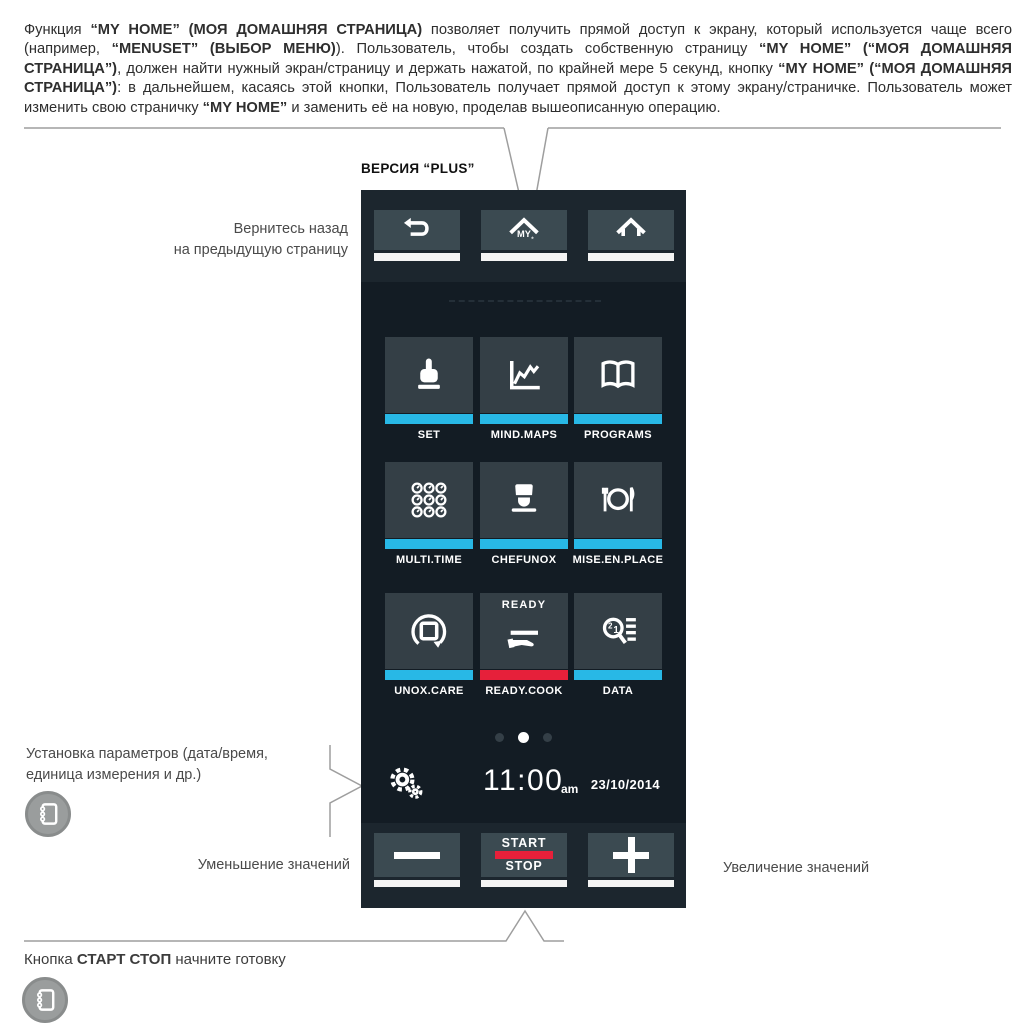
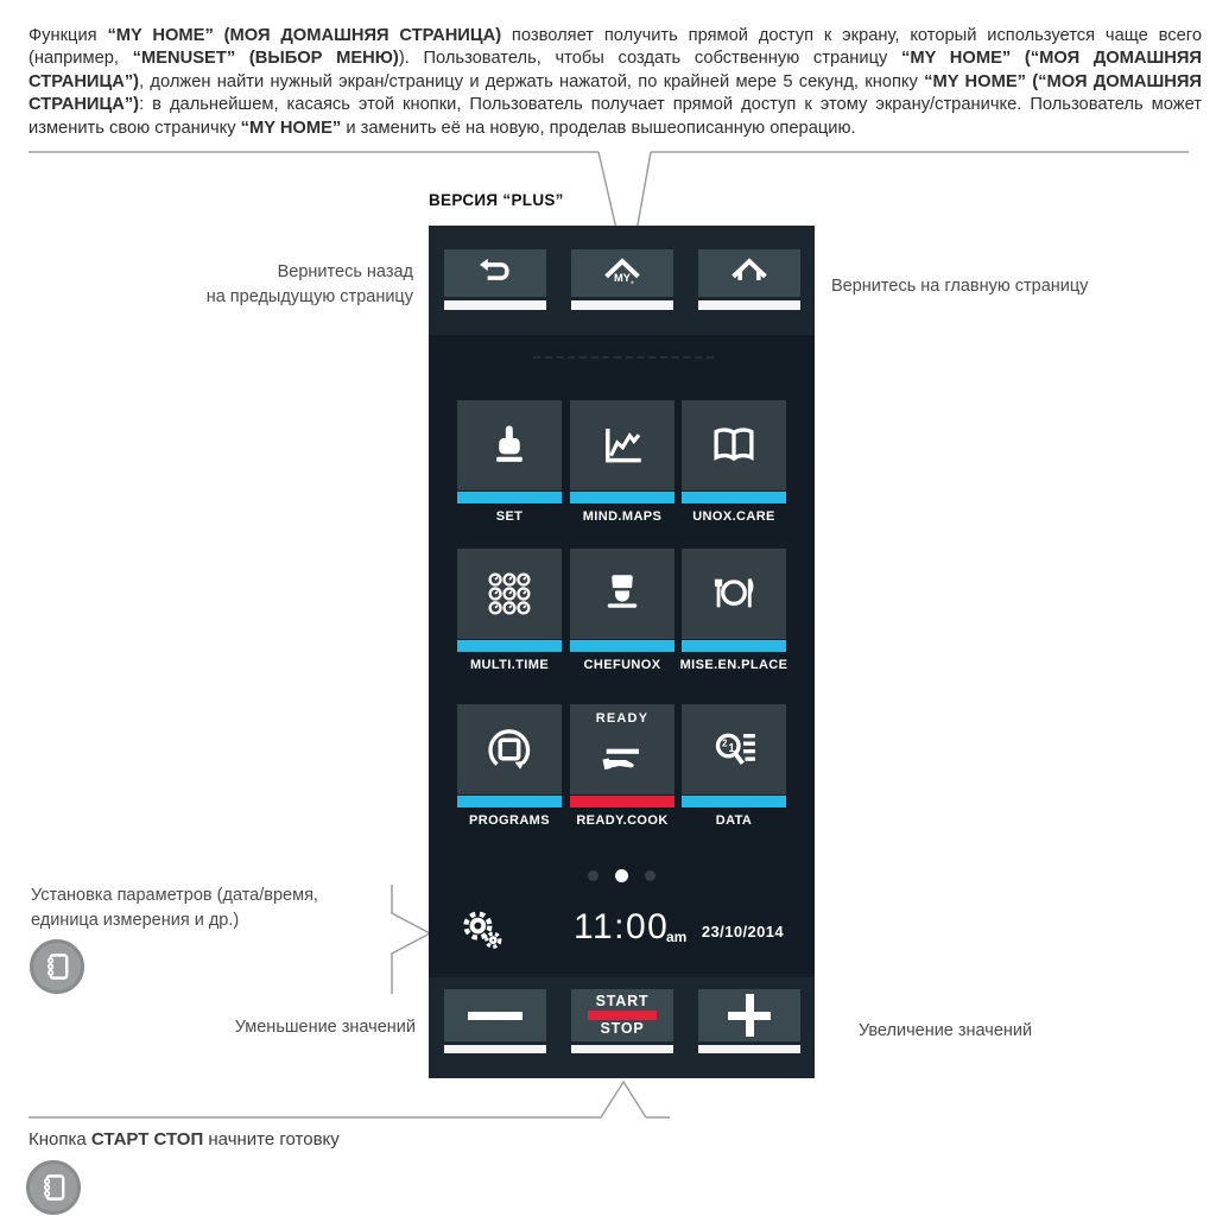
  Функция “MY HOME” (МОЯ ДОМАШНЯЯ СТРАНИЦА) позволяет получить прямой доступ к экрану, который используется чаще всего (например, “MENUSET” (ВЫБОР МЕНЮ)). Пользователь, чтобы создать собственную страницу “MY HOME” (“МОЯ ДОМАШНЯЯ СТРАНИЦА”), должен найти нужный экран/страницу и держать нажатой, по крайней мере 5 секунд, кнопку “MY HOME” (“МОЯ ДОМАШНЯЯ СТРАНИЦА”): в дальнейшем, касаясь этой кнопки, Пользователь получает прямой доступ к этому экрану/страничке. Пользователь может изменить свою страничку “MY HOME” и заменить её на новую, проделав вышеописанную операцию.
  ВЕРСИЯ “PLUS”
  SET
  MIND.MAPS
- PROGRAMS
+ UNOX.CARE
  MULTI.TIME
  CHEFUNOX
  MISE.EN.PLACE
- UNOX.CARE
+ PROGRAMS
  READY
  READY.COOK
  DATA
  11:00
  am
  23/10/2014
  START
  STOP
  Вернитесь назад
  на предыдущую страницу
+ Вернитесь на главную страницу
  Установка параметров (дата/время,
  единица измерения и др.)
  Уменьшение значений
  Увеличение значений
  Кнопка СТАРТ СТОП начните готовку
